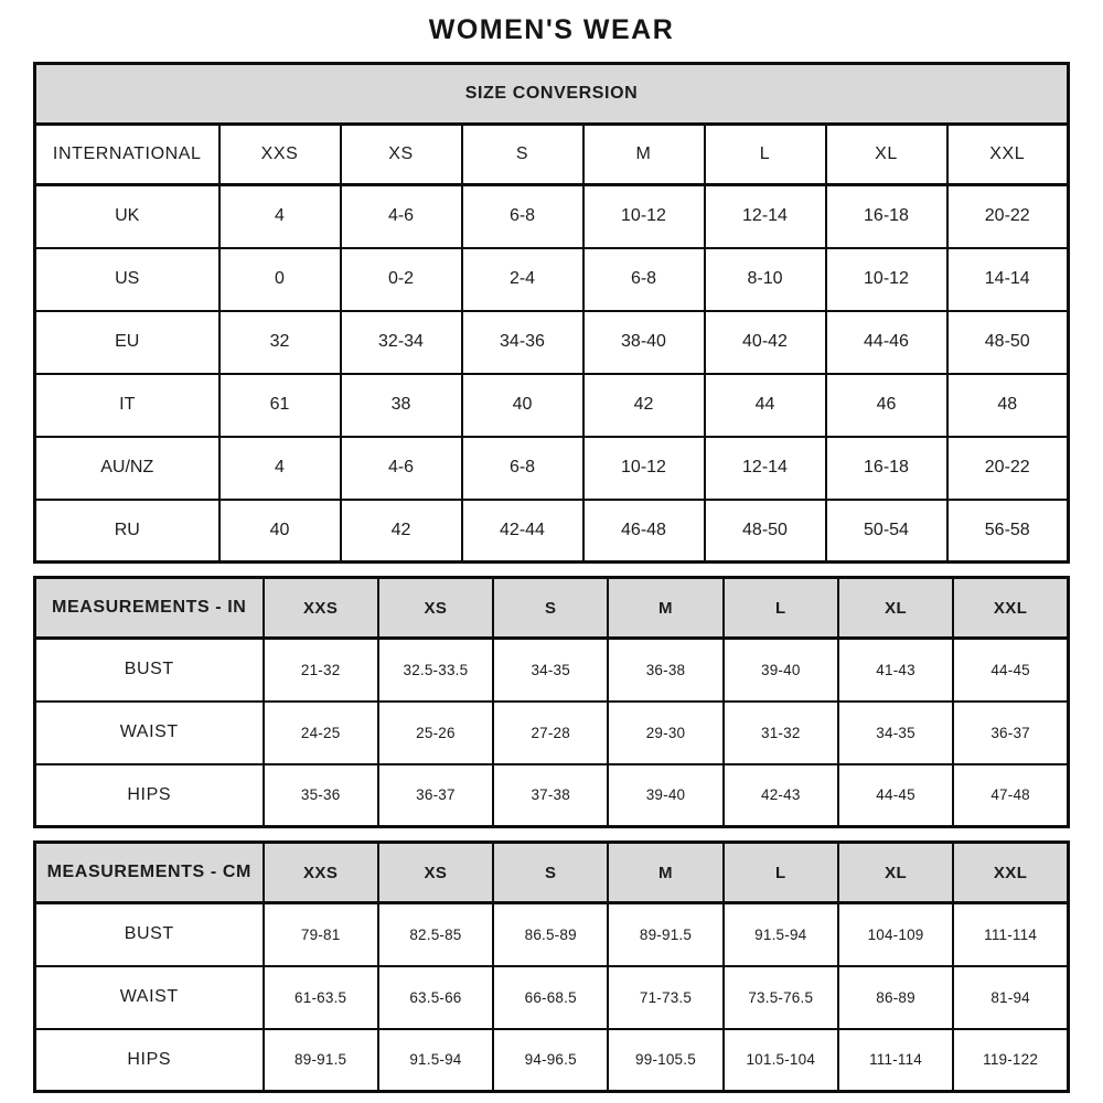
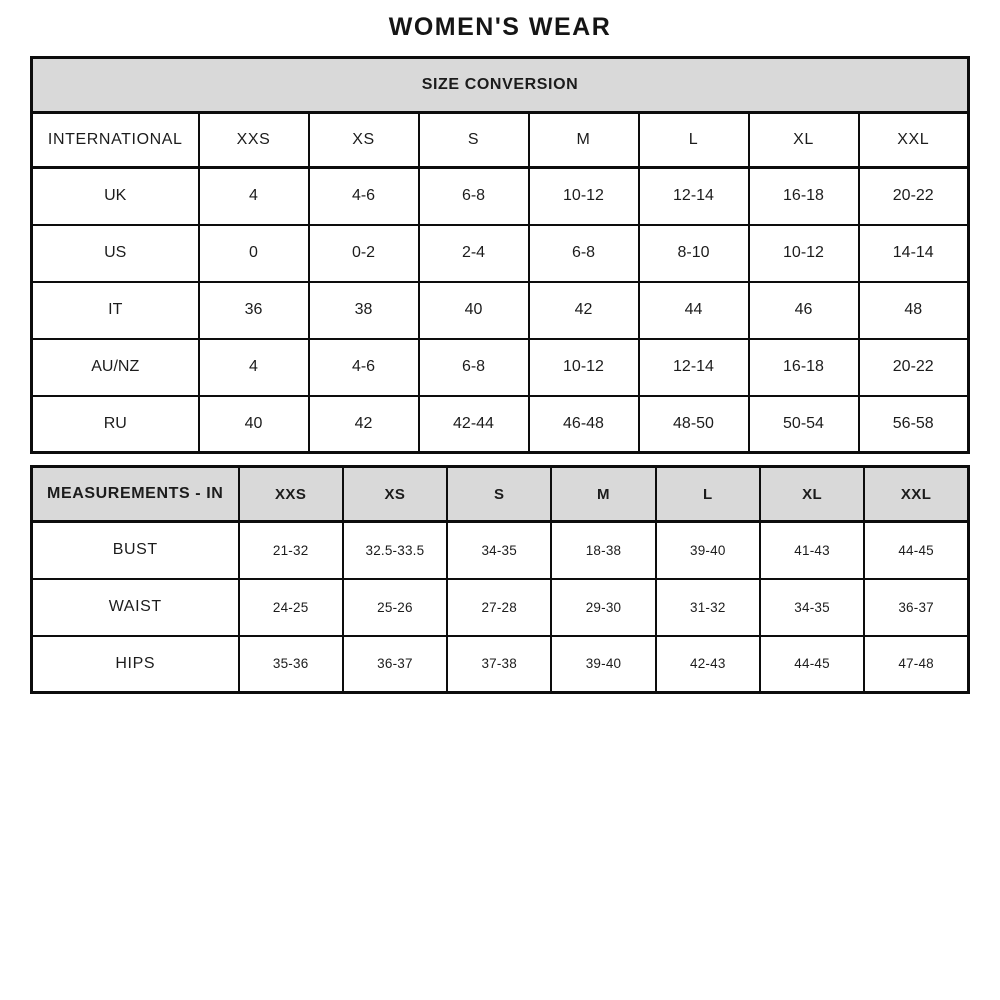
  WOMEN'S WEAR
  SIZE CONVERSION
  INTERNATIONAL	XXS	XS	S	M	L	XL	XXL
  UK	4	4-6	6-8	10-12	12-14	16-18	20-22
  US	0	0-2	2-4	6-8	8-10	10-12	14-14
- EU	32	32-34	34-36	38-40	40-42	44-46	48-50
- IT	61	38	40	42	44	46	48
+ IT	36	38	40	42	44	46	48
  AU/NZ	4	4-6	6-8	10-12	12-14	16-18	20-22
  RU	40	42	42-44	46-48	48-50	50-54	56-58
  MEASUREMENTS - IN	XXS	XS	S	M	L	XL	XXL
- BUST	21-32	32.5-33.5	34-35	36-38	39-40	41-43	44-45
+ BUST	21-32	32.5-33.5	34-35	18-38	39-40	41-43	44-45
  WAIST	24-25	25-26	27-28	29-30	31-32	34-35	36-37
  HIPS	35-36	36-37	37-38	39-40	42-43	44-45	47-48
- MEASUREMENTS - CM	XXS	XS	S	M	L	XL	XXL
- BUST	79-81	82.5-85	86.5-89	89-91.5	91.5-94	104-109	111-114
- WAIST	61-63.5	63.5-66	66-68.5	71-73.5	73.5-76.5	86-89	81-94
- HIPS	89-91.5	91.5-94	94-96.5	99-105.5	101.5-104	111-114	119-122
